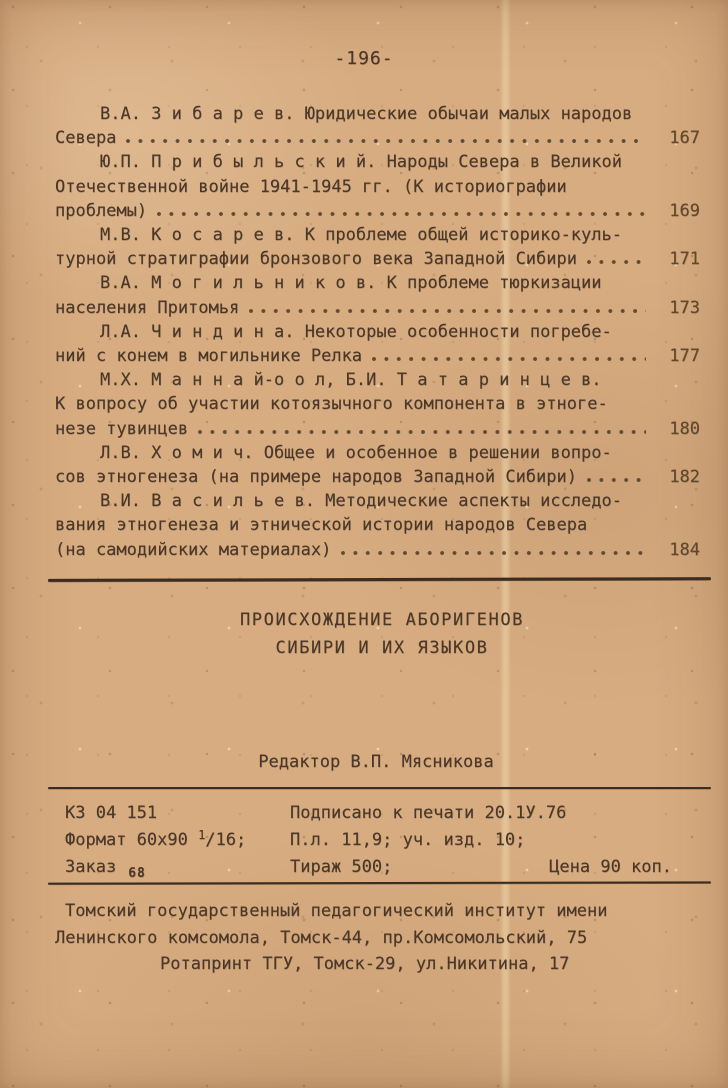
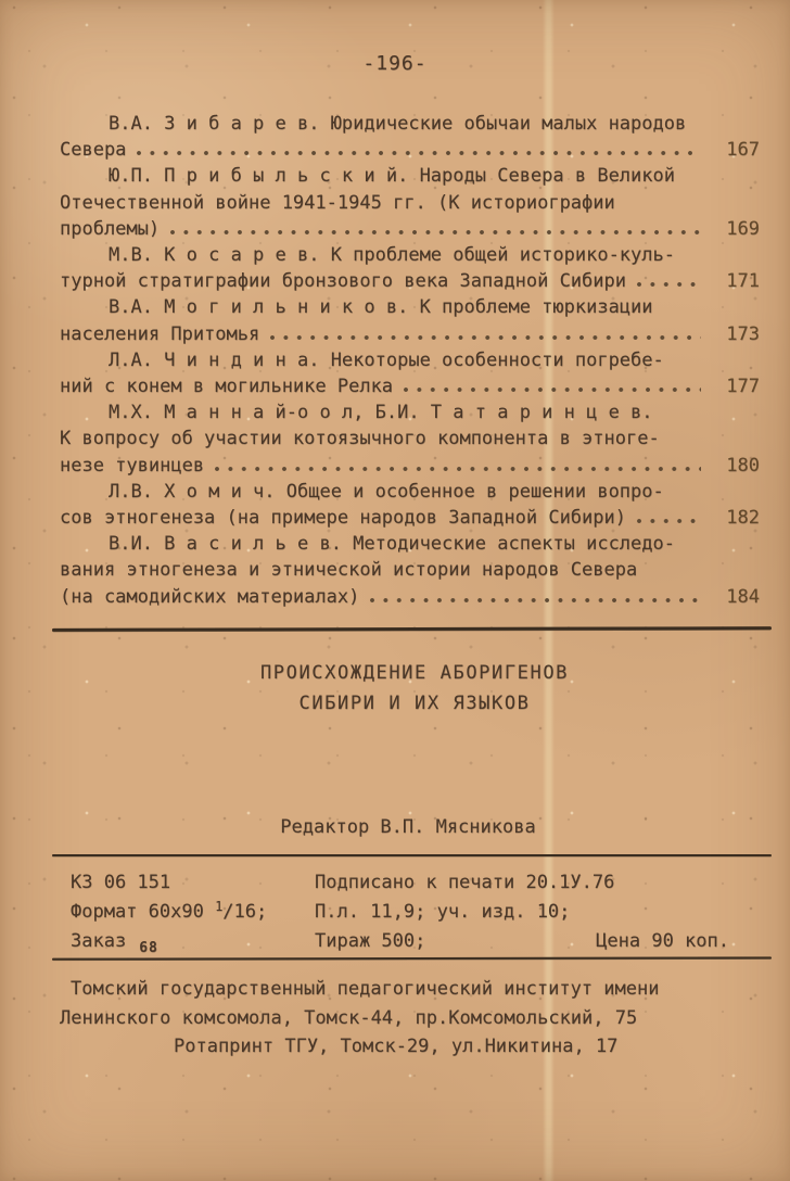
  -196-
  В.А. З и б а р е в. Юридические обычаи малых народов
  Севера
  167
  Ю.П. П р и б ы л ь с к и й. Народы Севера в Великой
  Отечественной войне 1941-1945 гг. (К историографии
  проблемы)
  169
  М.В. К о с а р е в. К проблеме общей историко-куль-
  турной стратиграфии бронзового века Западной Сибири
  171
  В.А. М о г и л ь н и к о в. К проблеме тюркизации
  населения Притомья
  173
  Л.А. Ч и н д и н а. Некоторые особенности погребе-
  ний с конем в могильнике Релка
  177
  М.Х. М а н н а й-о о л, Б.И. Т а т а р и н ц е в.
  К вопросу об участии котоязычного компонента в этноге-
  незе тувинцев
  180
  Л.В. Х о м и ч. Общее и особенное в решении вопро-
  сов этногенеза (на примере народов Западной Сибири)
  182
  В.И. В а с и л ь е в. Методические аспекты исследо-
  вания этногенеза и этнической истории народов Севера
  (на самодийских материалах)
  184
  ПРОИСХОЖДЕНИЕ АБОРИГЕНОВ
  СИБИРИ И ИХ ЯЗЫКОВ
  Редактор В.П. Мясникова
- КЗ 04 151
+ КЗ 06 151
  Подписано к печати 20.1У.76
  Формат 60х90 1/16;
  П.л. 11,9; уч. изд. 10;
  Заказ 68
  Тираж 500;
  Цена 90 коп.
  Томский государственный педагогический институт имени
  Ленинского комсомола, Томск-44, пр.Комсомольский, 75
  Ротапринт ТГУ, Томск-29, ул.Никитина, 17
